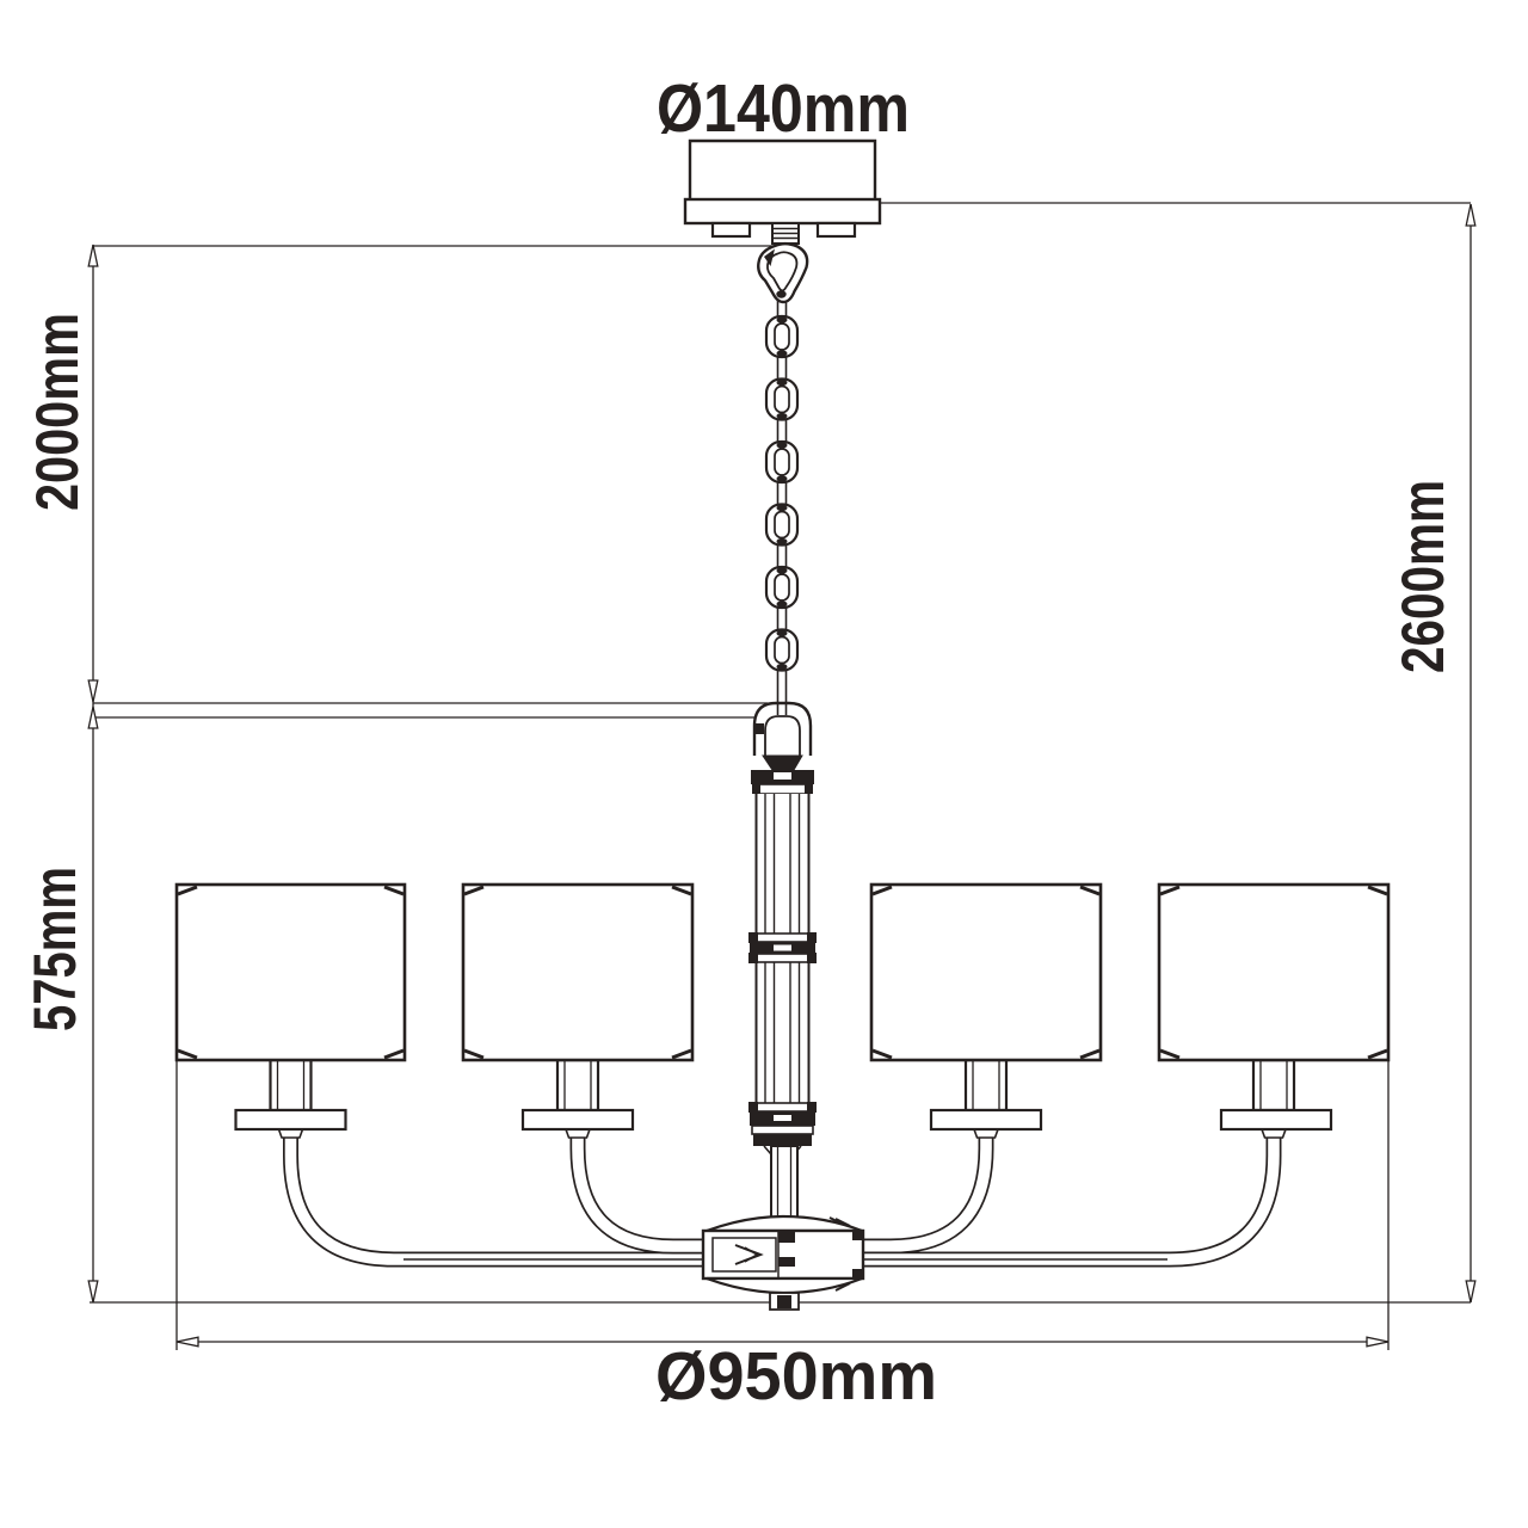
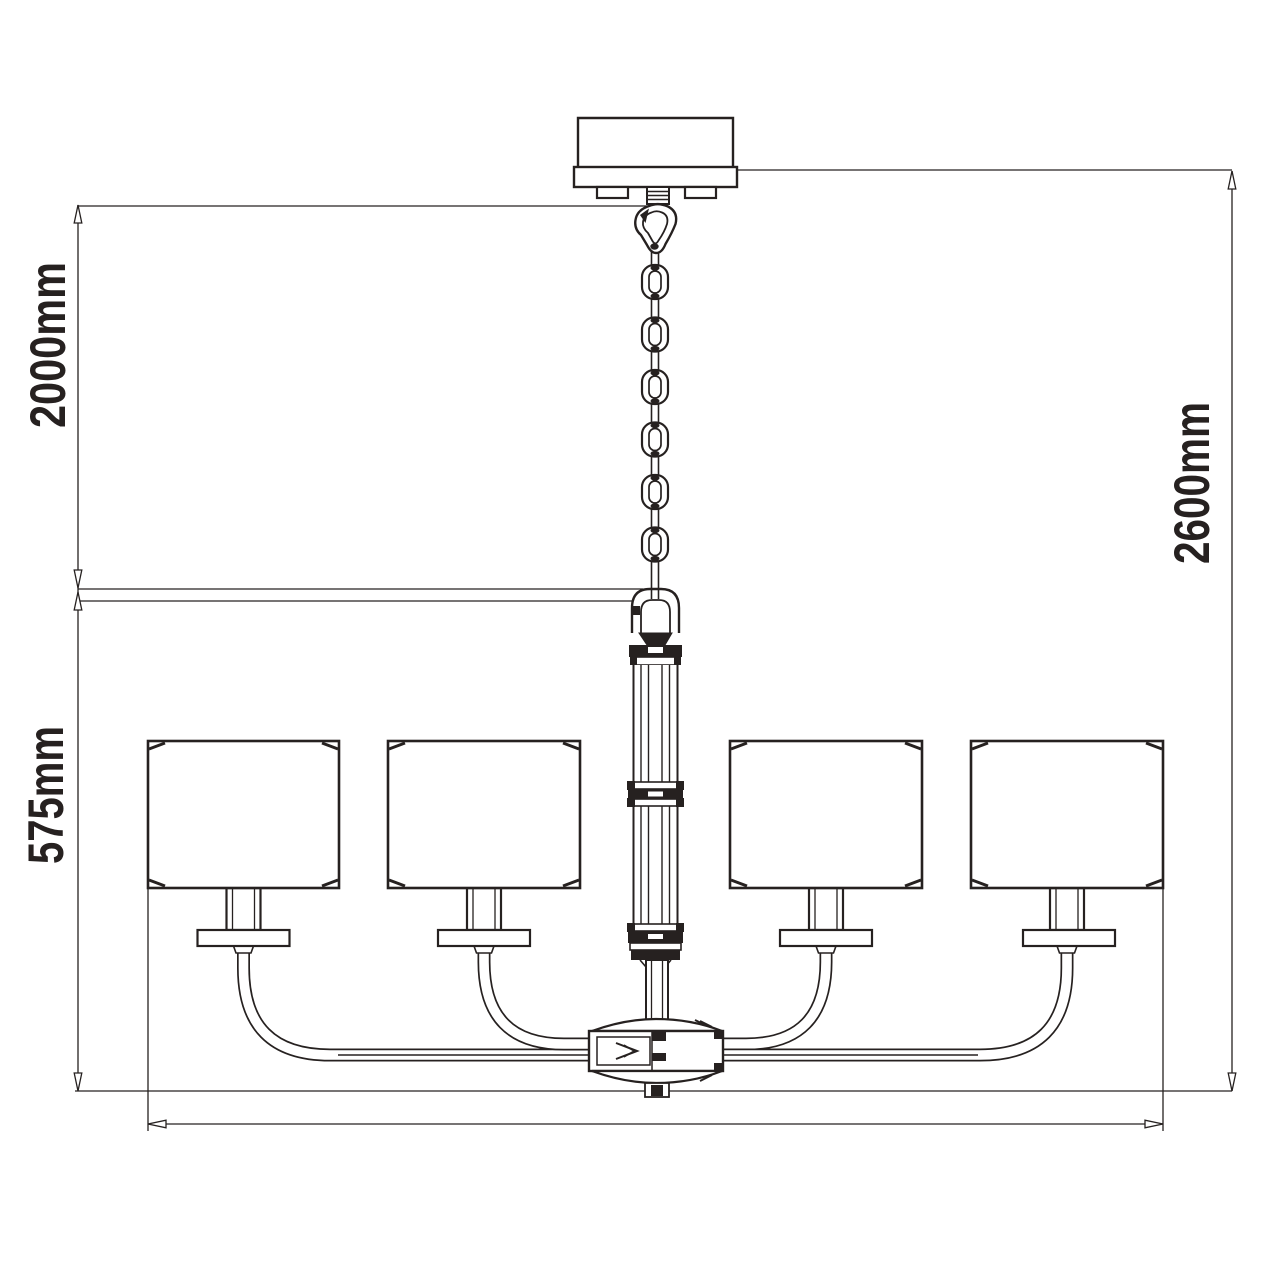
- Ø140mm
- Ø950mm
